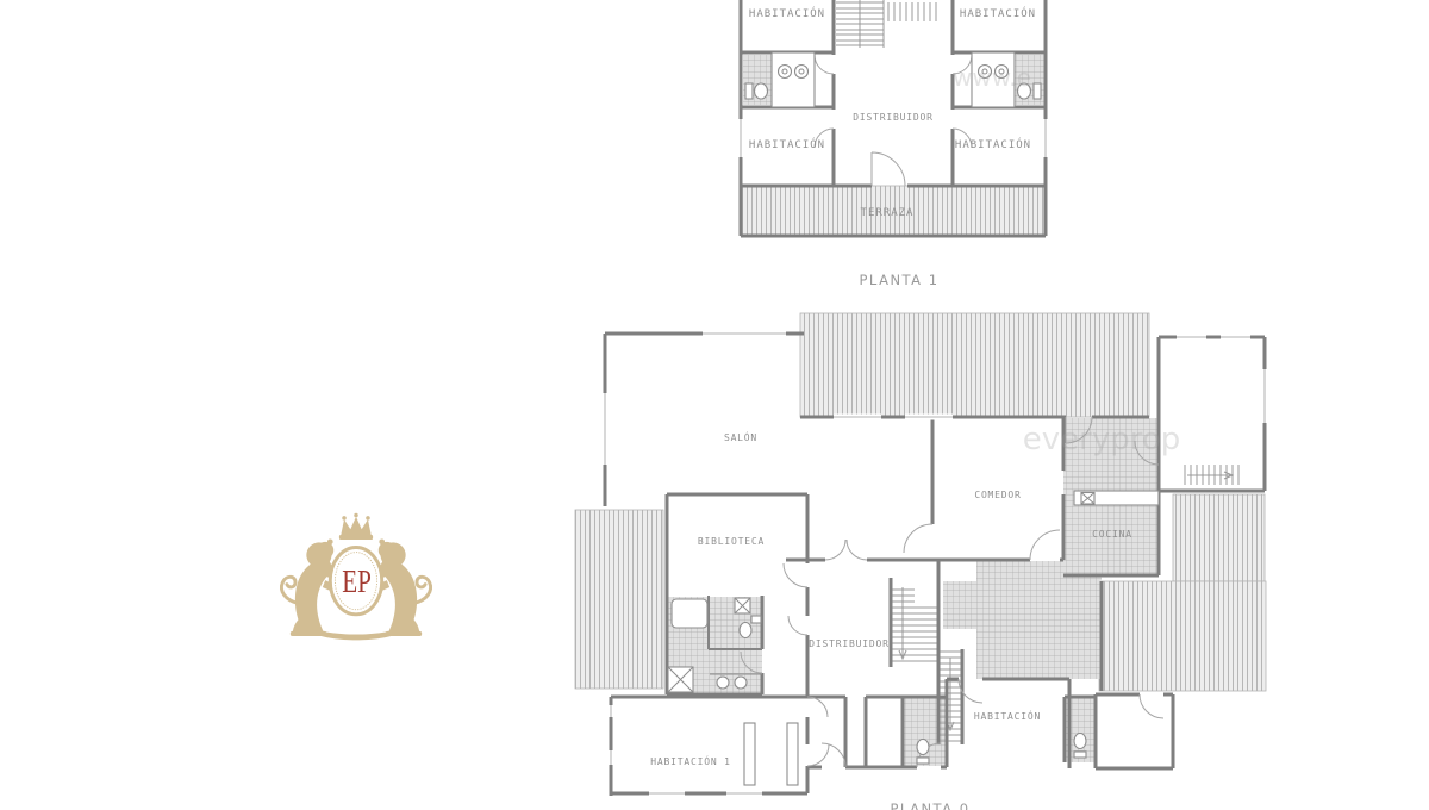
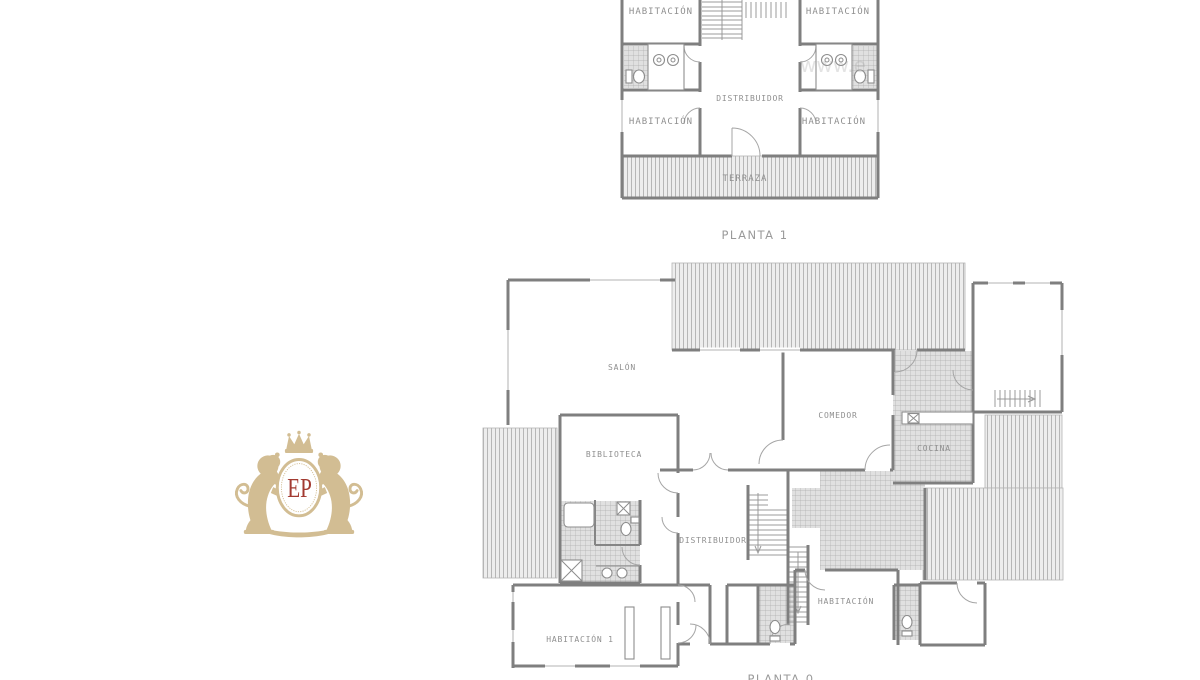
  HABITACIÓN
  HABITACIÓN
  HABITACIÓN
  HABITACIÓN
  DISTRIBUIDOR
  TERRAZA
  www.e
  PLANTA 1
  SALÓN
  COMEDOR
  COCINA
  BIBLIOTECA
  DISTRIBUIDOR
  HABITACIÓN
  HABITACIÓN 1
- everyprop
  PLANTA 0
  EP
